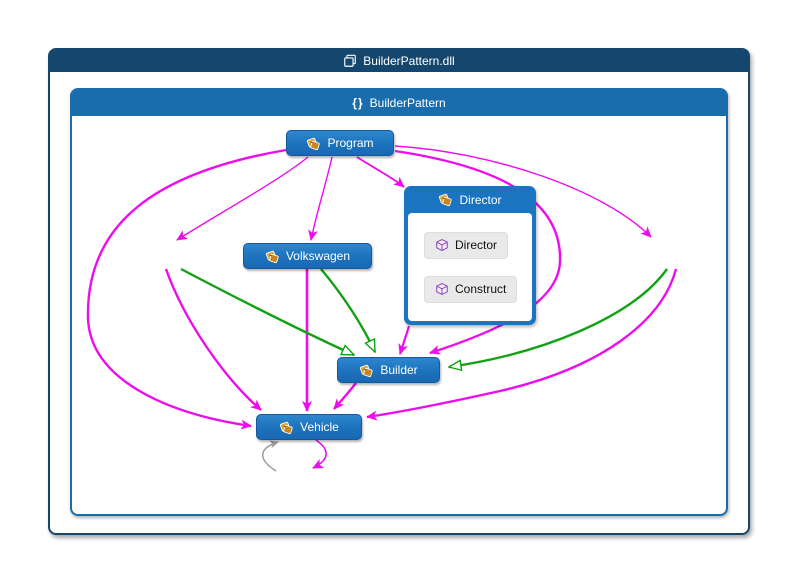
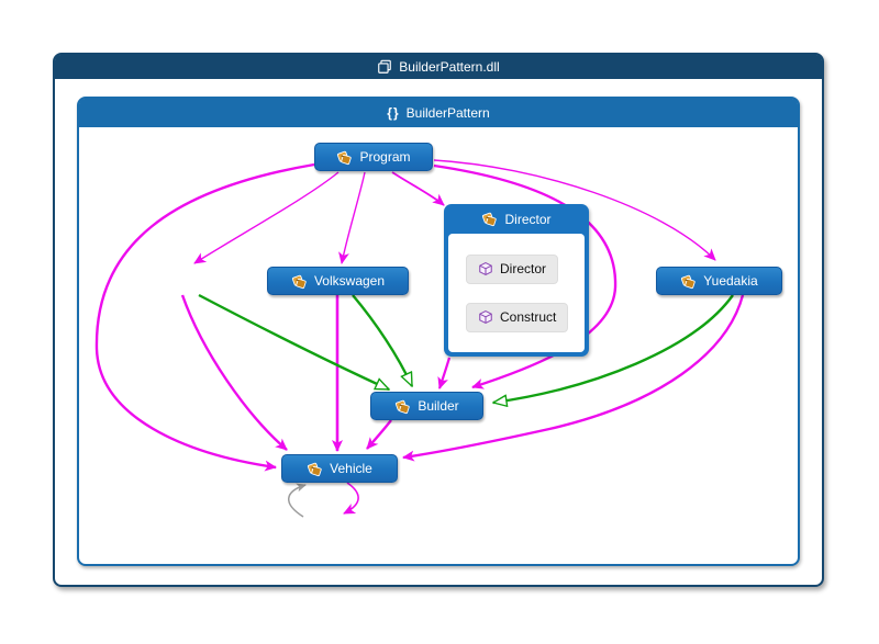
  BuilderPattern.dll
  {}
  BuilderPattern
  Program
  Volkswagen
+ Yuedakia
  Builder
  Vehicle
  Director
  Director
  Construct
